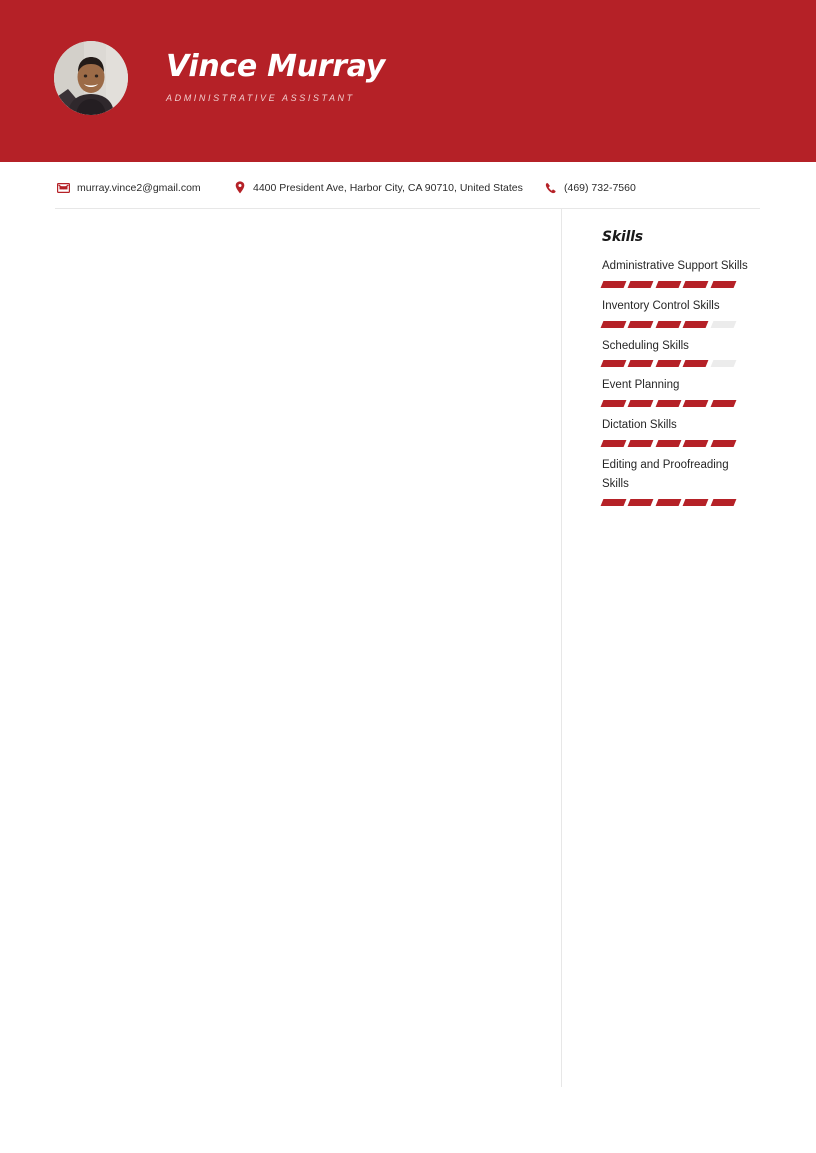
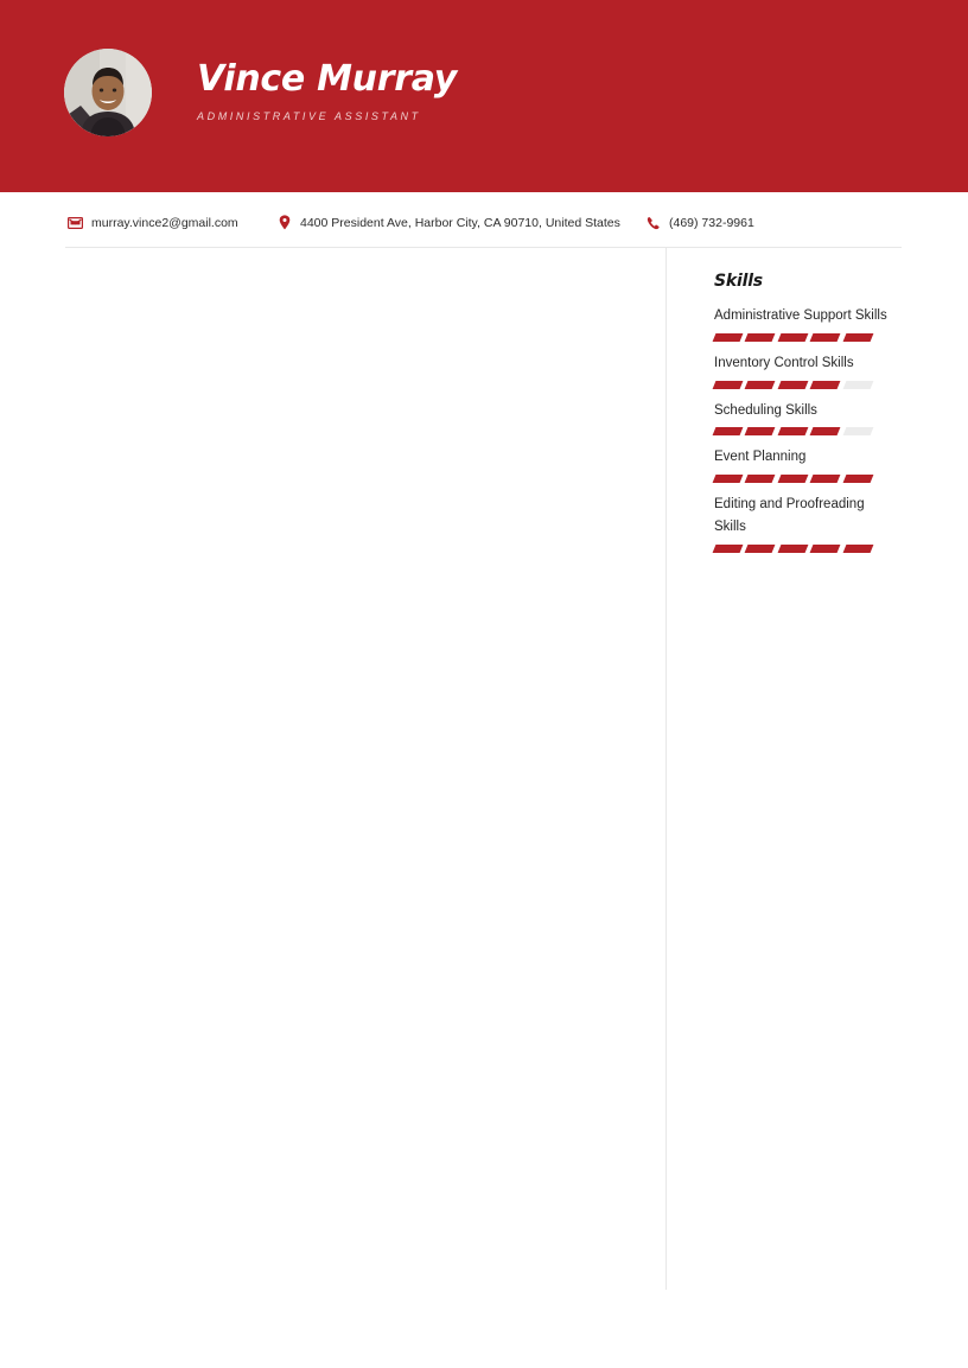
  Vince Murray
  ADMINISTRATIVE ASSISTANT
  murray.vince2@gmail.com
  4400 President Ave, Harbor City, CA 90710, United States
- (469) 732-7560
+ (469) 732-9961
  Skills
  Administrative Support Skills
  Inventory Control Skills
  Scheduling Skills
  Event Planning
- Dictation Skills
  Editing and Proofreading Skills
